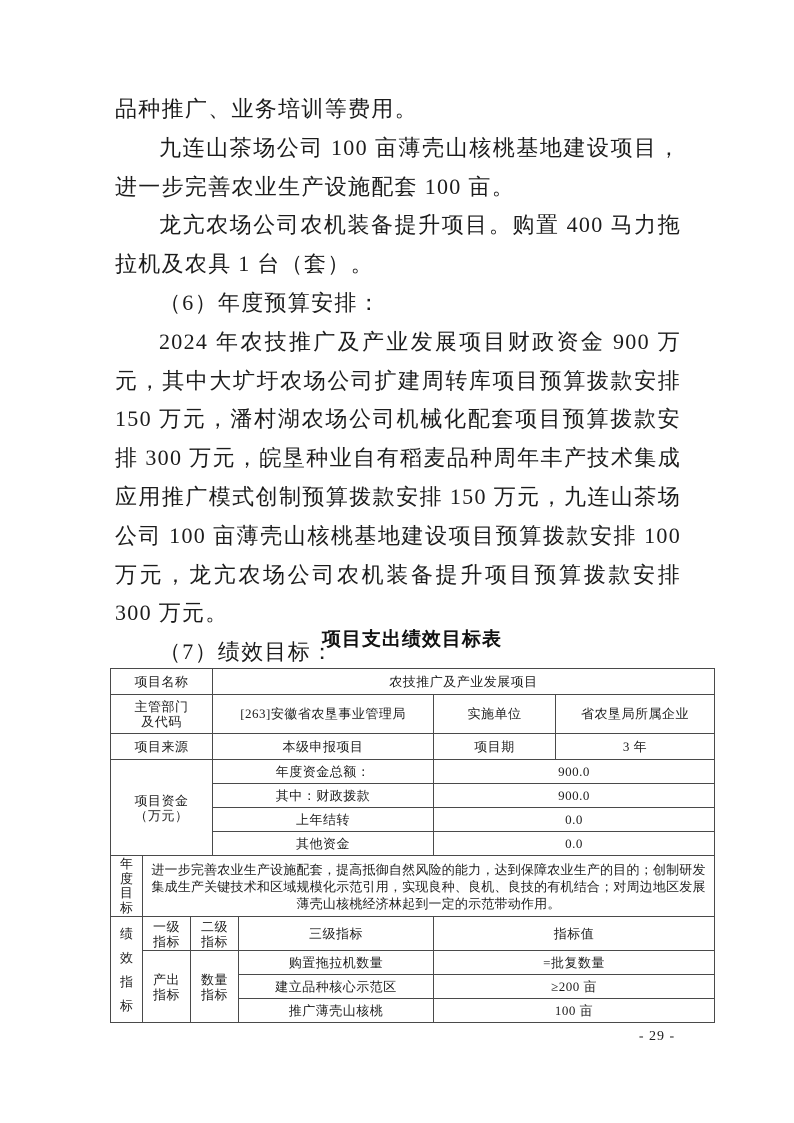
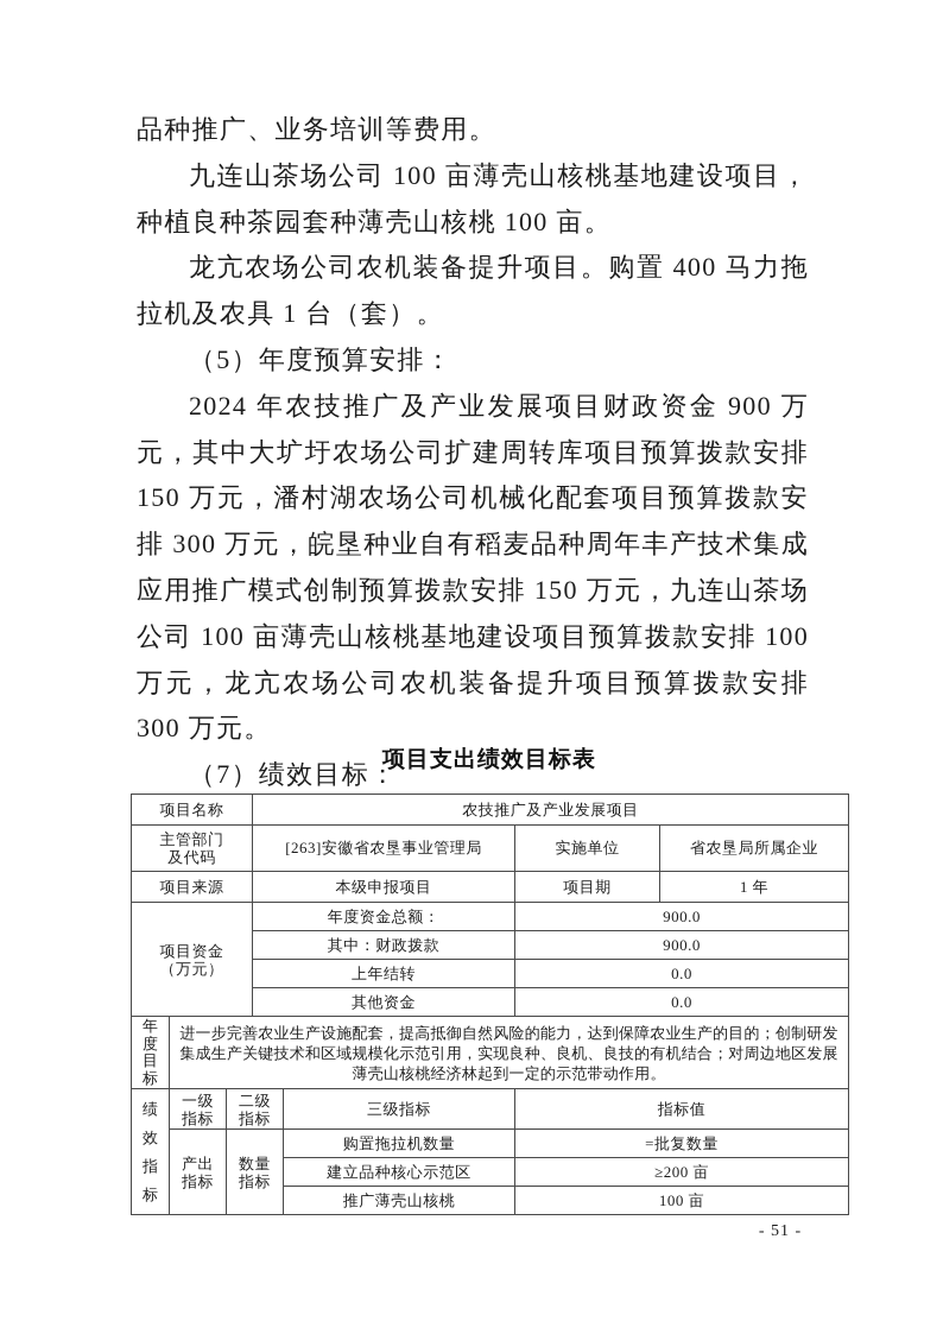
  品种推广、业务培训等费用。
- 九连山茶场公司 100 亩薄壳山核桃基地建设项目，进一步完善农业生产设施配套 100 亩。
+ 九连山茶场公司 100 亩薄壳山核桃基地建设项目，种植良种茶园套种薄壳山核桃 100 亩。
  龙亢农场公司农机装备提升项目。购置 400 马力拖拉机及农具 1 台（套）。
- （6）年度预算安排：
+ （5）年度预算安排：
  2024 年农技推广及产业发展项目财政资金 900 万元，其中大圹圩农场公司扩建周转库项目预算拨款安排 150 万元，潘村湖农场公司机械化配套项目预算拨款安排 300 万元，皖垦种业自有稻麦品种周年丰产技术集成应用推广模式创制预算拨款安排 150 万元，九连山茶场公司 100 亩薄壳山核桃基地建设项目预算拨款安排 100 万元，龙亢农场公司农机装备提升项目预算拨款安排 300 万元。
  （7）绩效目标：
  项目支出绩效目标表
  项目名称	农技推广及产业发展项目
  主管部门 及代码	[263]安徽省农垦事业管理局	实施单位	省农垦局所属企业
- 项目来源	本级申报项目	项目期	3 年
+ 项目来源	本级申报项目	项目期	1 年
  项目资金 （万元）	年度资金总额：	900.0
  其中：财政拨款	900.0
  上年结转	0.0
  其他资金	0.0
  年度目标	进一步完善农业生产设施配套，提高抵御自然风险的能力，达到保障农业生产的目的；创制研发集成生产关键技术和区域规模化示范引用，实现良种、良机、良技的有机结合；对周边地区发展薄壳山核桃经济林起到一定的示范带动作用。
  绩效指标	一级 指标	二级 指标	三级指标	指标值
  产出 指标	数量 指标	购置拖拉机数量	=批复数量
  建立品种核心示范区	≥200 亩
  推广薄壳山核桃	100 亩
- - 29 -
+ - 51 -
